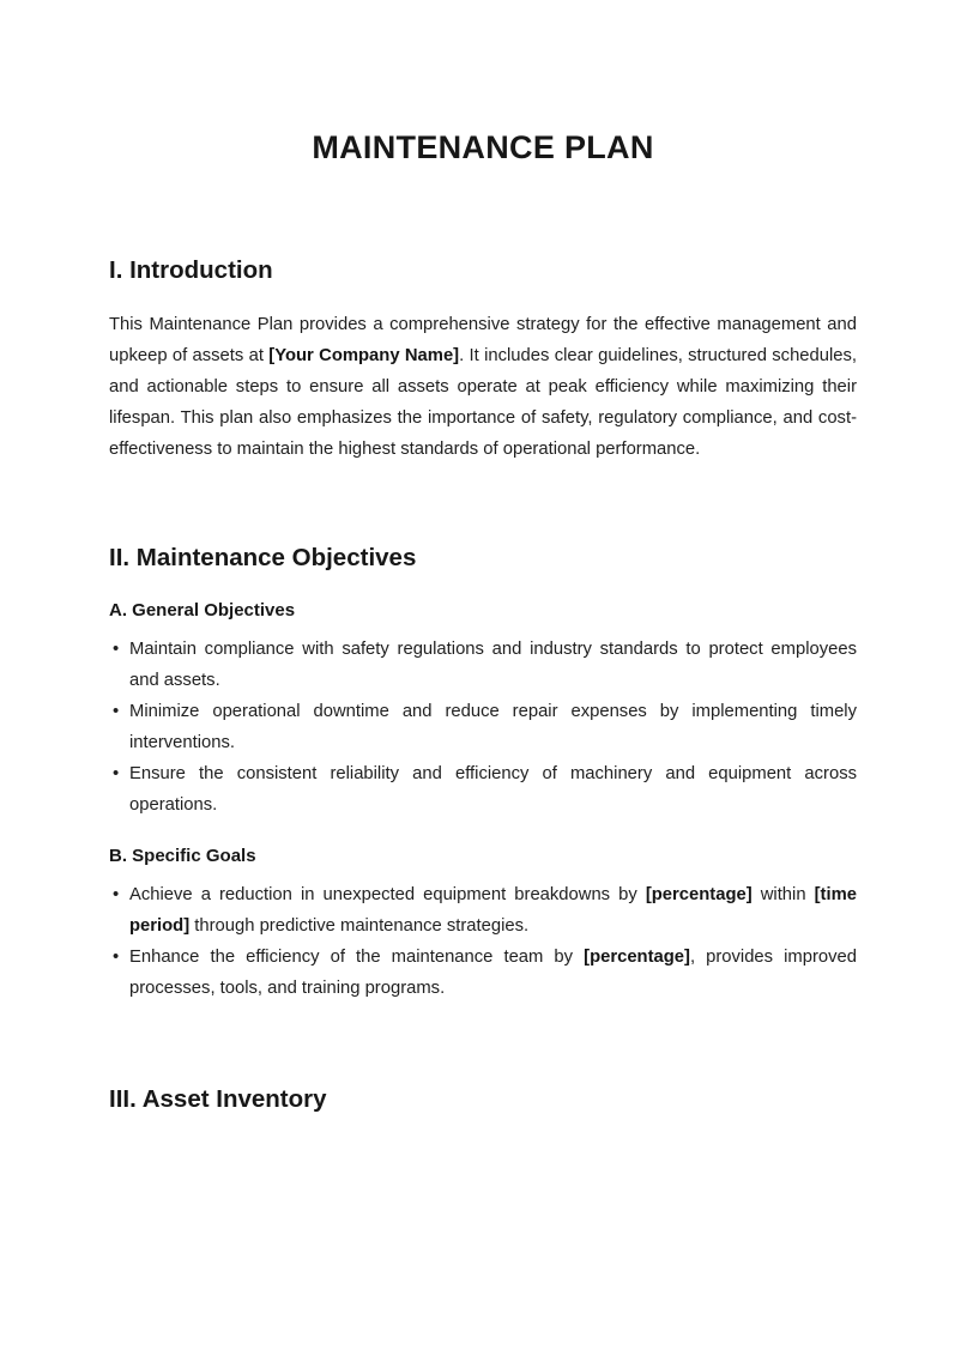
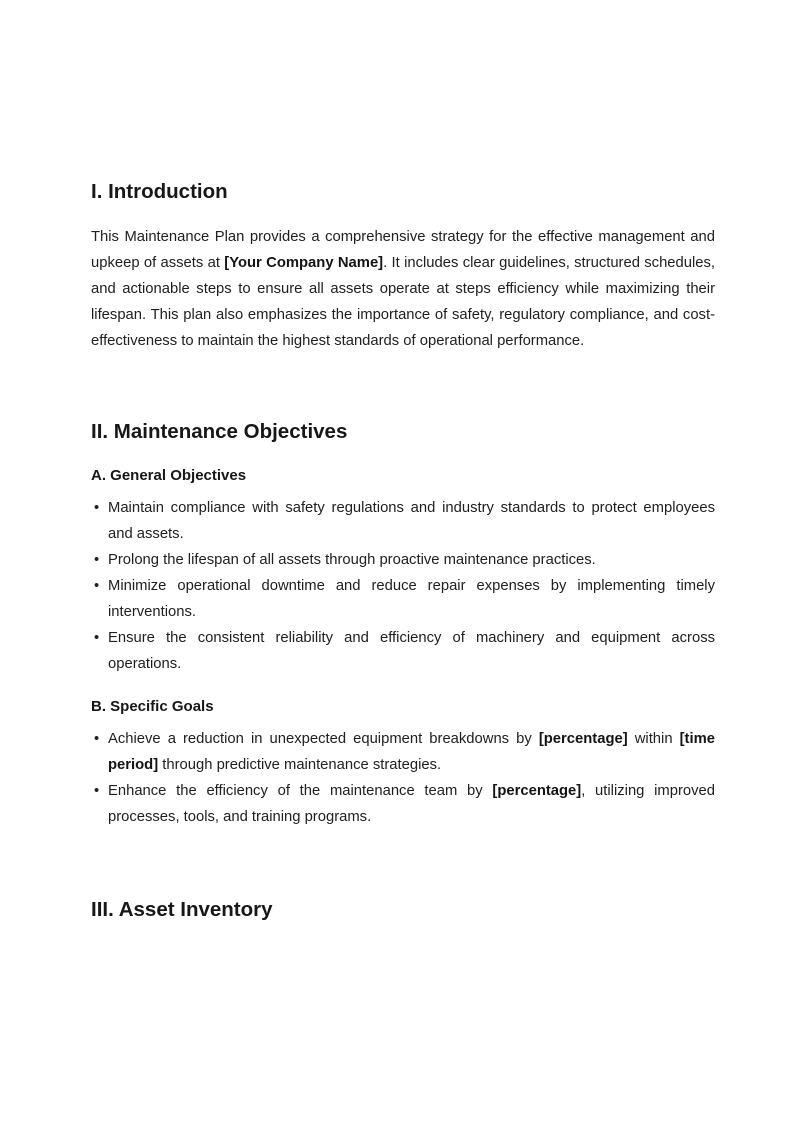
- MAINTENANCE PLAN
  I. Introduction
- This Maintenance Plan provides a comprehensive strategy for the effective management and upkeep of assets at [Your Company Name]. It includes clear guidelines, structured schedules, and actionable steps to ensure all assets operate at peak efficiency while maximizing their lifespan. This plan also emphasizes the importance of safety, regulatory compliance, and cost-effectiveness to maintain the highest standards of operational performance.
+ This Maintenance Plan provides a comprehensive strategy for the effective management and upkeep of assets at [Your Company Name]. It includes clear guidelines, structured schedules, and actionable steps to ensure all assets operate at steps efficiency while maximizing their lifespan. This plan also emphasizes the importance of safety, regulatory compliance, and cost-effectiveness to maintain the highest standards of operational performance.
  II. Maintenance Objectives
  A. General Objectives
  Maintain compliance with safety regulations and industry standards to protect employees and assets.
+ Prolong the lifespan of all assets through proactive maintenance practices.
  Minimize operational downtime and reduce repair expenses by implementing timely interventions.
  Ensure the consistent reliability and efficiency of machinery and equipment across operations.
  B. Specific Goals
  Achieve a reduction in unexpected equipment breakdowns by [percentage] within [time period] through predictive maintenance strategies.
- Enhance the efficiency of the maintenance team by [percentage], provides improved processes, tools, and training programs.
+ Enhance the efficiency of the maintenance team by [percentage], utilizing improved processes, tools, and training programs.
  III. Asset Inventory
